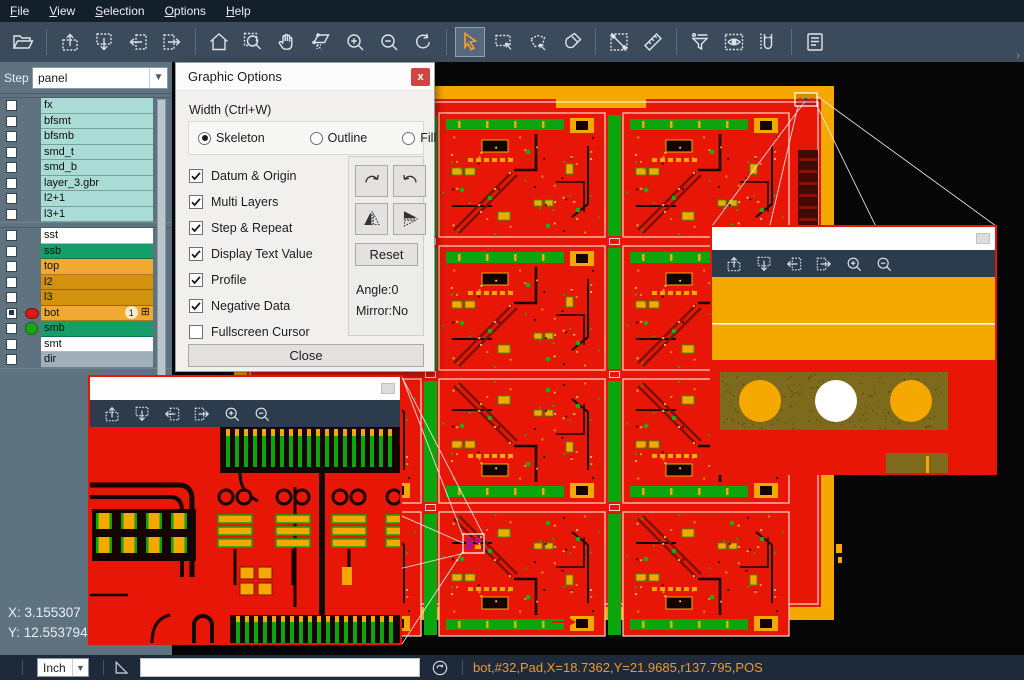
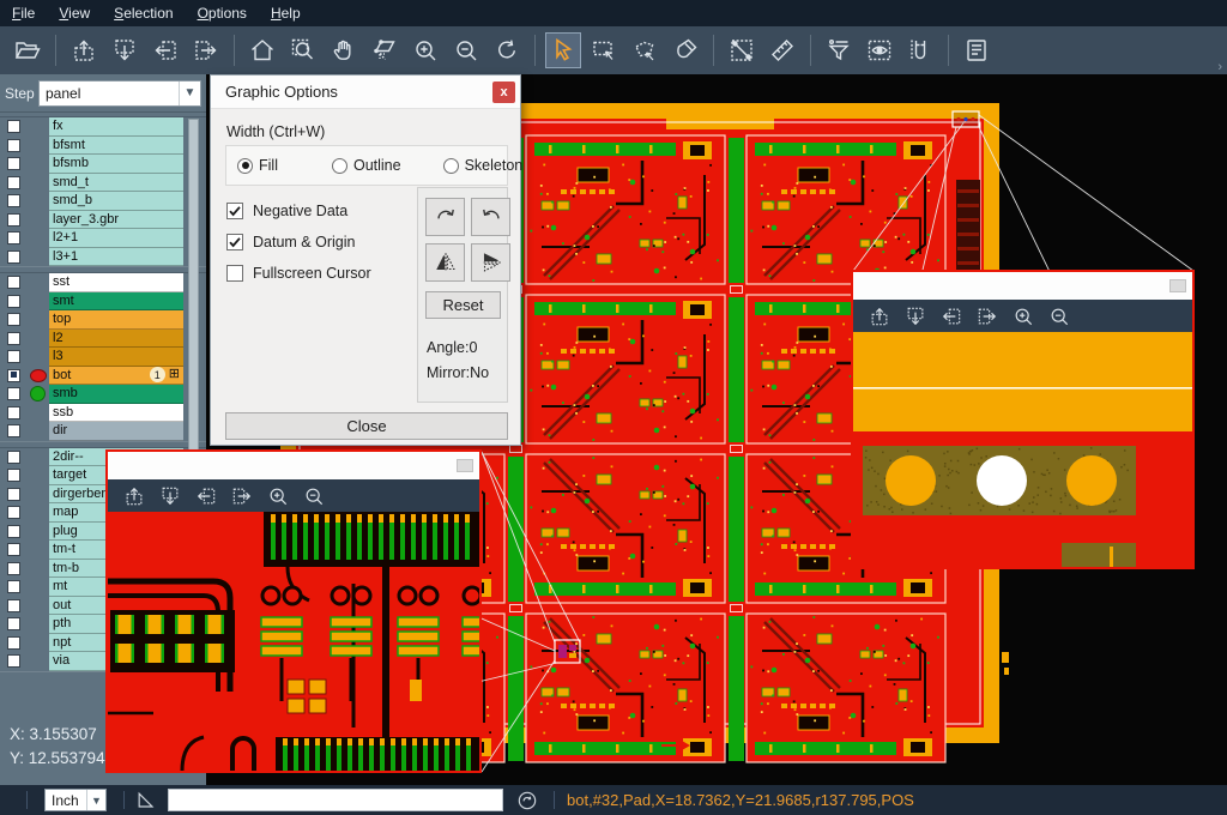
  File
  View
  Selection
  Options
  Help
  ›
  Step
  panel
  ▼
  fx
  bfsmt
  bfsmb
  smd_t
  smd_b
  layer_3.gbr
  l2+1
  l3+1
  sst
- ssb
+ smt
  top
  l2
  l3
  bot
  1
  ⊞
  smb
- smt
+ ssb
  dir
+ 2dir--
+ target
+ dirgerber
+ map
+ plug
+ tm-t
+ tm-b
+ mt
+ out
+ pth
+ npt
+ via
  X: 3.155307
  Y: 12.553794
  Graphic Options
  x
  Width (Ctrl+W)
- Skeleton
+ Fill
  Outline
- Fill
+ Skeleton
- Datum & Origin
+ Negative Data
- Multi Layers
- Step & Repeat
- Display Text Value
- Profile
- Negative Data
+ Datum & Origin
  Fullscreen Cursor
  Reset
  Angle:0
  Mirror:No
  Close
  Inch
  ▼
  bot,#32,Pad,X=18.7362,Y=21.9685,r137.795,POS
